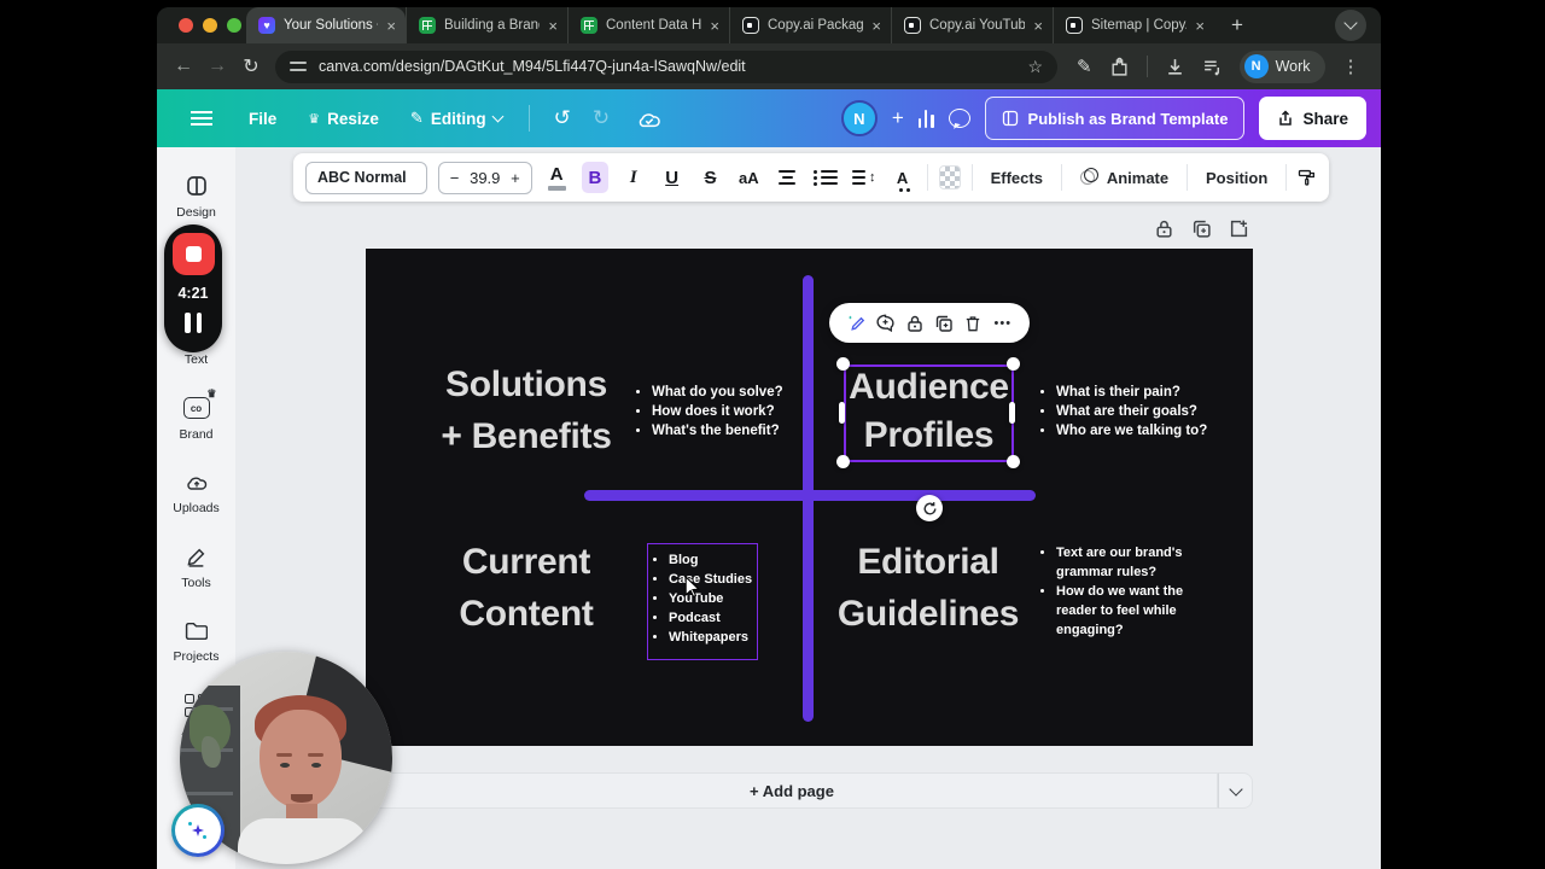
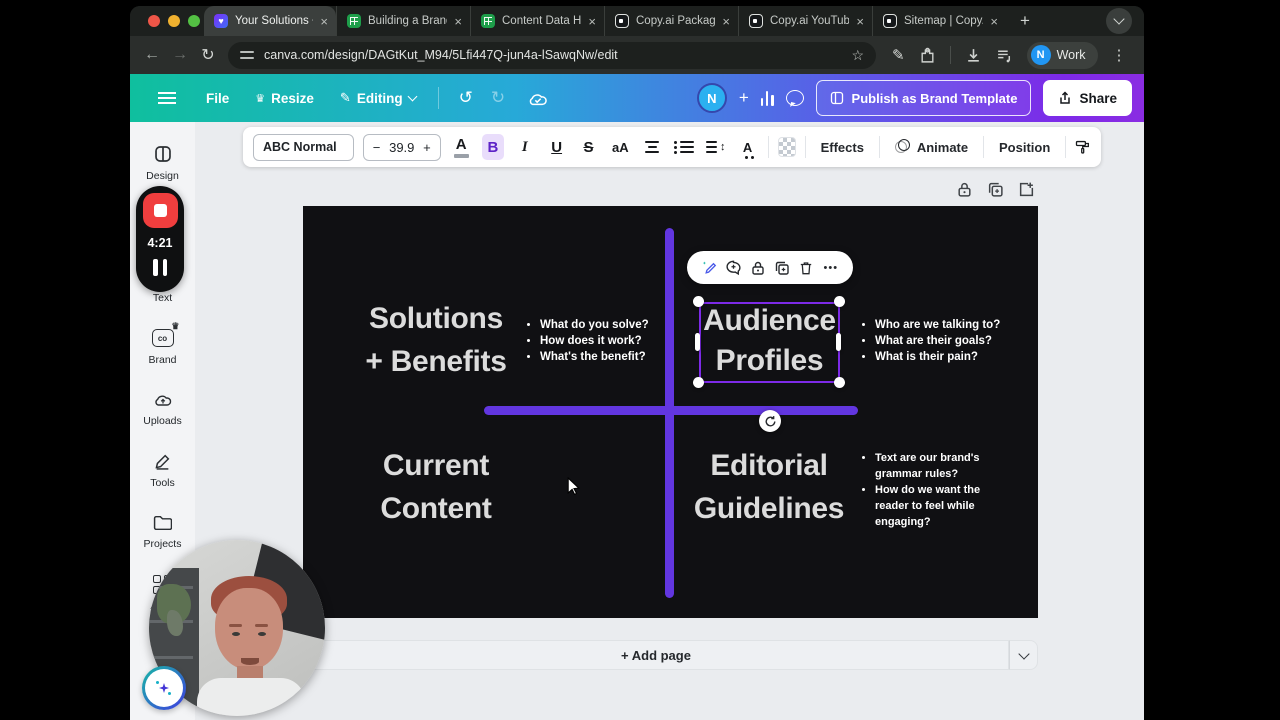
  ♥
  Your Solutions
  ×
  Building a Bran
  ×
  Content Data H
  ×
  Copy.ai Packag
  ×
  Copy.ai YouTub
  ×
  Sitemap | Copy.
  ×
  +
  ←
  →
  ↻
  canva.com/design/DAGtKut_M94/5Lfi447Q-jun4a-lSawqNw/edit
  ☆
  ✎
  N
  Work
  ⋮
  File
  ♛
  Resize
  ✎
  Editing
  ↺
  ↻
  N
  +
  Publish as Brand Template
  Share
  ABC Normal
  −
  39.9
  +
  A
  B
  I
  U
  S
  aA
  ↕
  A
  Effects
  Animate
  Position
  Design
  Text
  co
  ♛
  Brand
  Uploads
  Tools
  Projects
  4:21
  Solutions
  + Benefits
  What do you solve?
  How does it work?
  What's the benefit?
  Audience
  Profiles
- What is their pain?
+ Who are we talking to?
  What are their goals?
- Who are we talking to?
+ What is their pain?
  •••
  Current
  Content
- Blog
- Case Studies
- YouTube
- Podcast
- Whitepapers
  Editorial
  Guidelines
  Text are our brand's grammar rules?
  How do we want the reader to feel while engaging?
  + Add page
